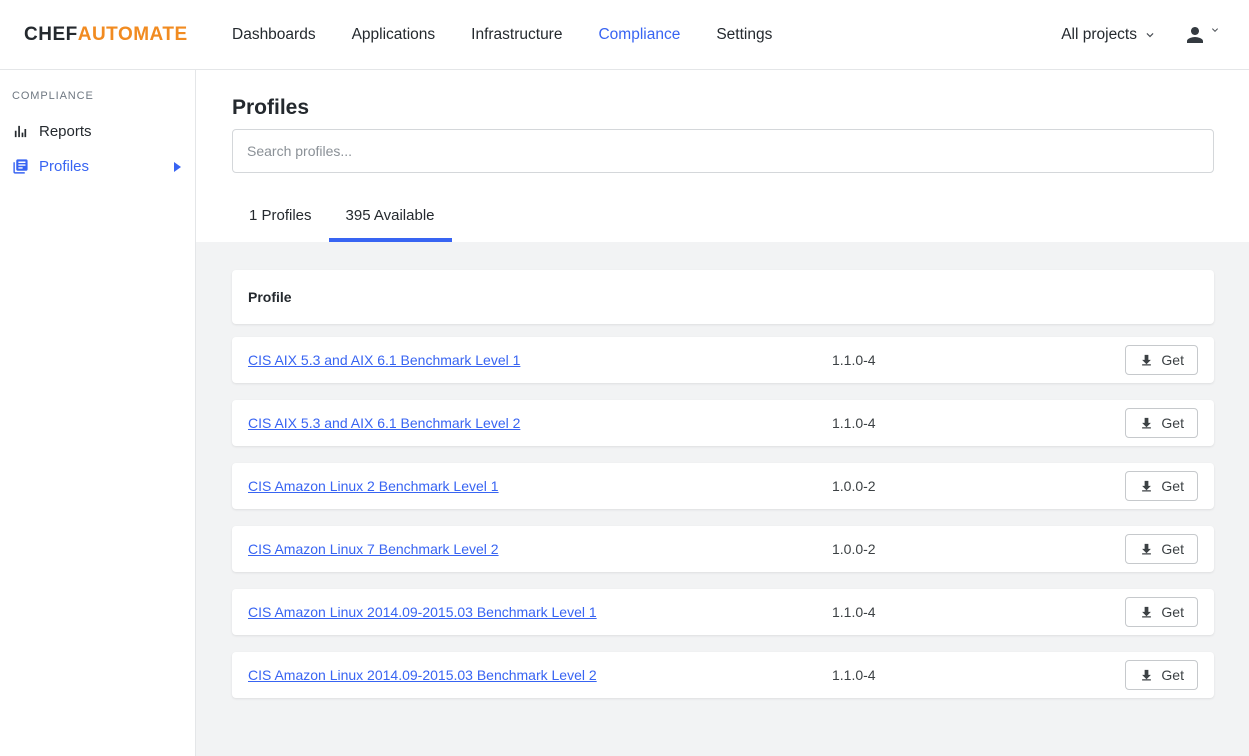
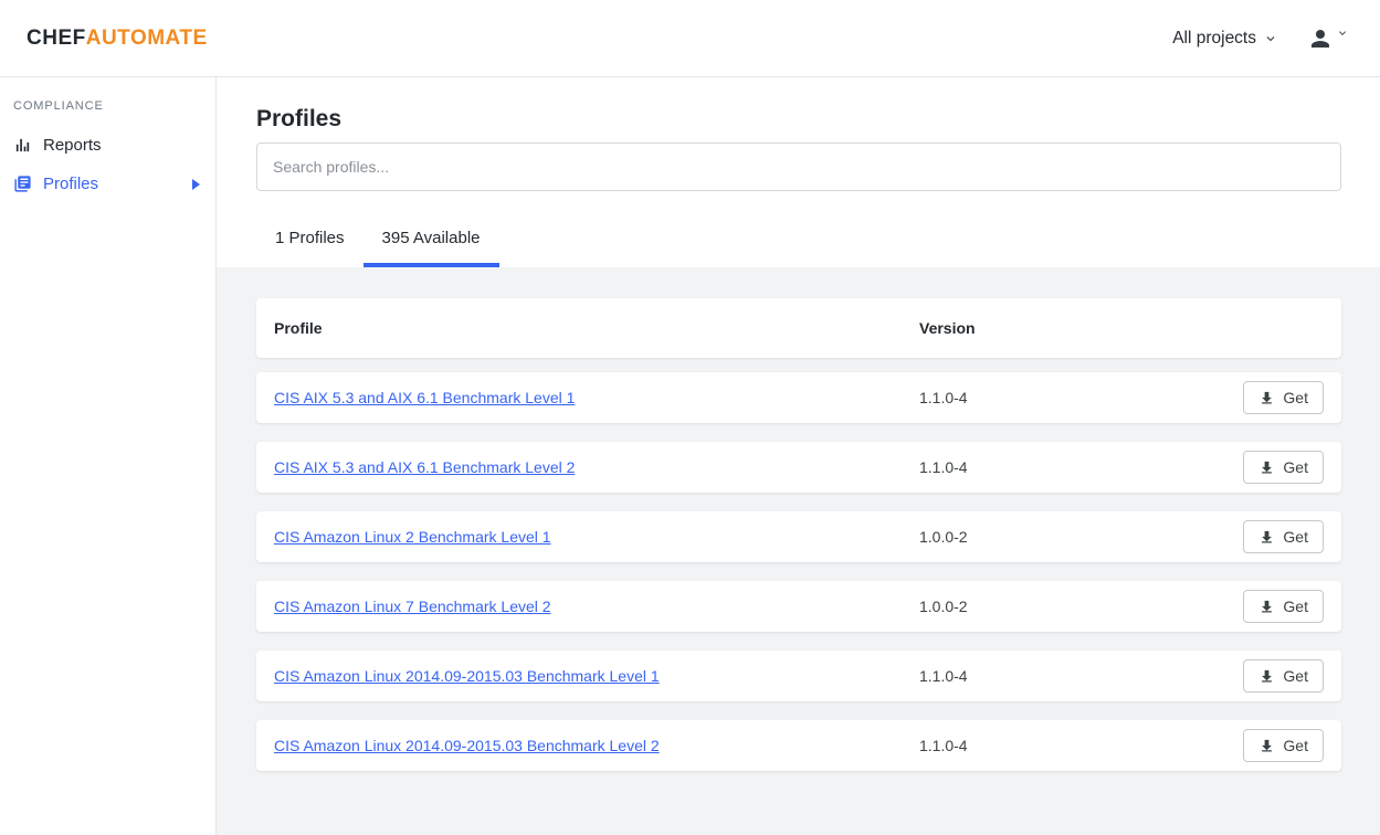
  CHEFAUTOMATE
- Dashboards
- Applications
- Infrastructure
- Compliance
- Settings
  All projects
  COMPLIANCE
  Reports
  Profiles
  Profiles
  Search profiles...
  1 Profiles
  395 Available
  Profile
+ Version
  CIS AIX 5.3 and AIX 6.1 Benchmark Level 1
  1.1.0-4
  Get
  CIS AIX 5.3 and AIX 6.1 Benchmark Level 2
  1.1.0-4
  Get
  CIS Amazon Linux 2 Benchmark Level 1
  1.0.0-2
  Get
  CIS Amazon Linux 7 Benchmark Level 2
  1.0.0-2
  Get
  CIS Amazon Linux 2014.09-2015.03 Benchmark Level 1
  1.1.0-4
  Get
  CIS Amazon Linux 2014.09-2015.03 Benchmark Level 2
  1.1.0-4
  Get
